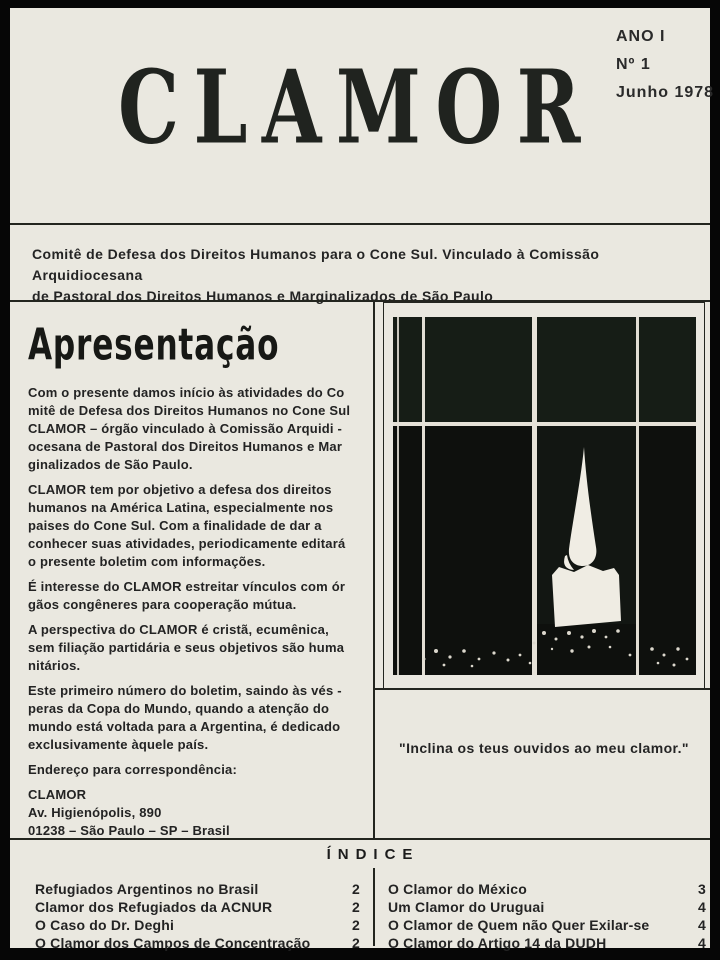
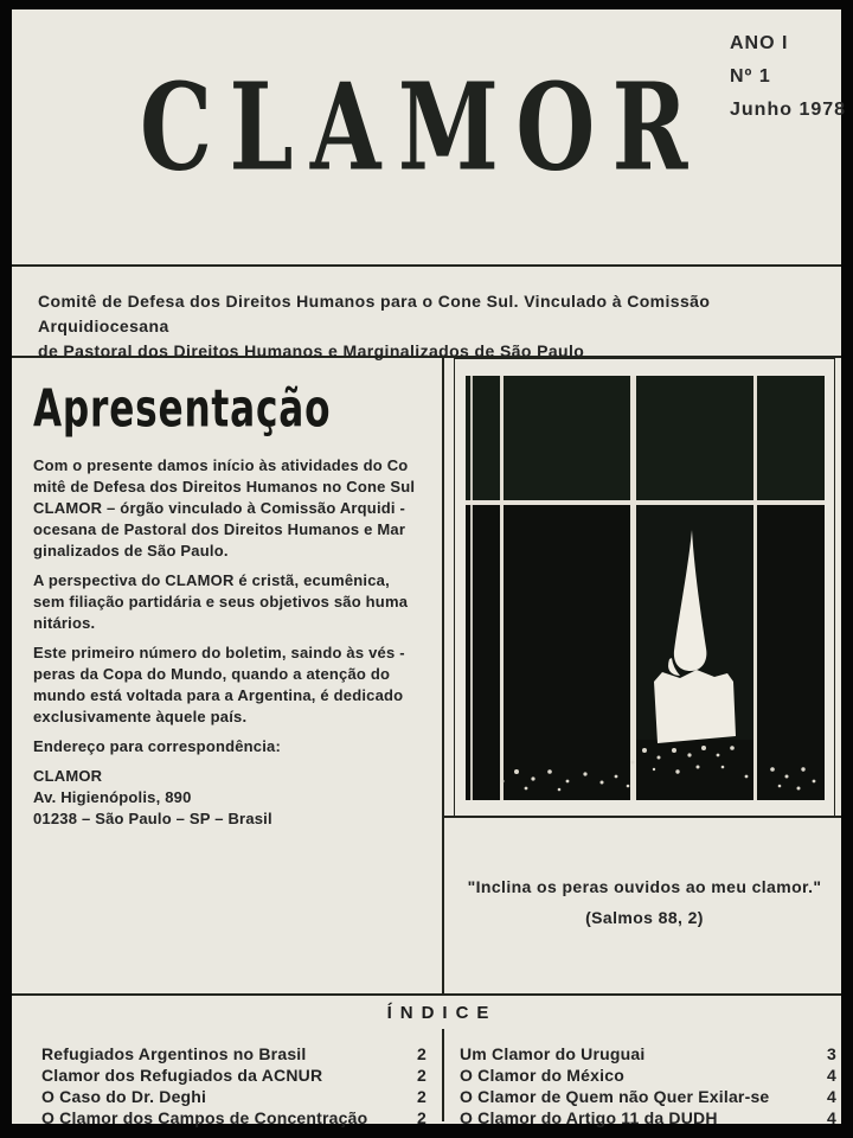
  CLAMOR
  ANO I
  Nº 1
  Junho 1978
  Comitê de Defesa dos Direitos Humanos para o Cone Sul. Vinculado à Comissão Arquidiocesana
  de Pastoral dos Direitos Humanos e Marginalizados de São Paulo
  Apresentação
  Com o presente damos início às atividades do Co
  mitê de Defesa dos Direitos Humanos no Cone Sul
  CLAMOR – órgão vinculado à Comissão Arquidi -
  ocesana de Pastoral dos Direitos Humanos e Mar
  ginalizados de São Paulo.
- CLAMOR tem por objetivo a defesa dos direitos
- humanos na América Latina, especialmente nos
- paises do Cone Sul. Com a finalidade de dar a
- conhecer suas atividades, periodicamente editará
- o presente boletim com informações.
- É interesse do CLAMOR estreitar vínculos com ór
- gãos congêneres para cooperação mútua.
  A perspectiva do CLAMOR é cristã, ecumênica,
  sem filiação partidária e seus objetivos são huma
  nitários.
  Este primeiro número do boletim, saindo às vés -
  peras da Copa do Mundo, quando a atenção do
  mundo está voltada para a Argentina, é dedicado
  exclusivamente àquele país.
  Endereço para correspondência:
  CLAMOR
  Av. Higienópolis, 890
  01238 – São Paulo – SP – Brasil
- "Inclina os teus ouvidos ao meu clamor."
+ "Inclina os peras ouvidos ao meu clamor."
+ (Salmos 88, 2)
  ÍNDICE
  Refugiados Argentinos no Brasil
  2
  Clamor dos Refugiados da ACNUR
  2
  O Caso do Dr. Deghi
  2
  O Clamor dos Campos de Concentração
  2
- O Clamor do México
+ Um Clamor do Uruguai
  3
- Um Clamor do Uruguai
+ O Clamor do México
  4
  O Clamor de Quem não Quer Exilar-se
  4
- O Clamor do Artigo 14 da DUDH
+ O Clamor do Artigo 11 da DUDH
  4
